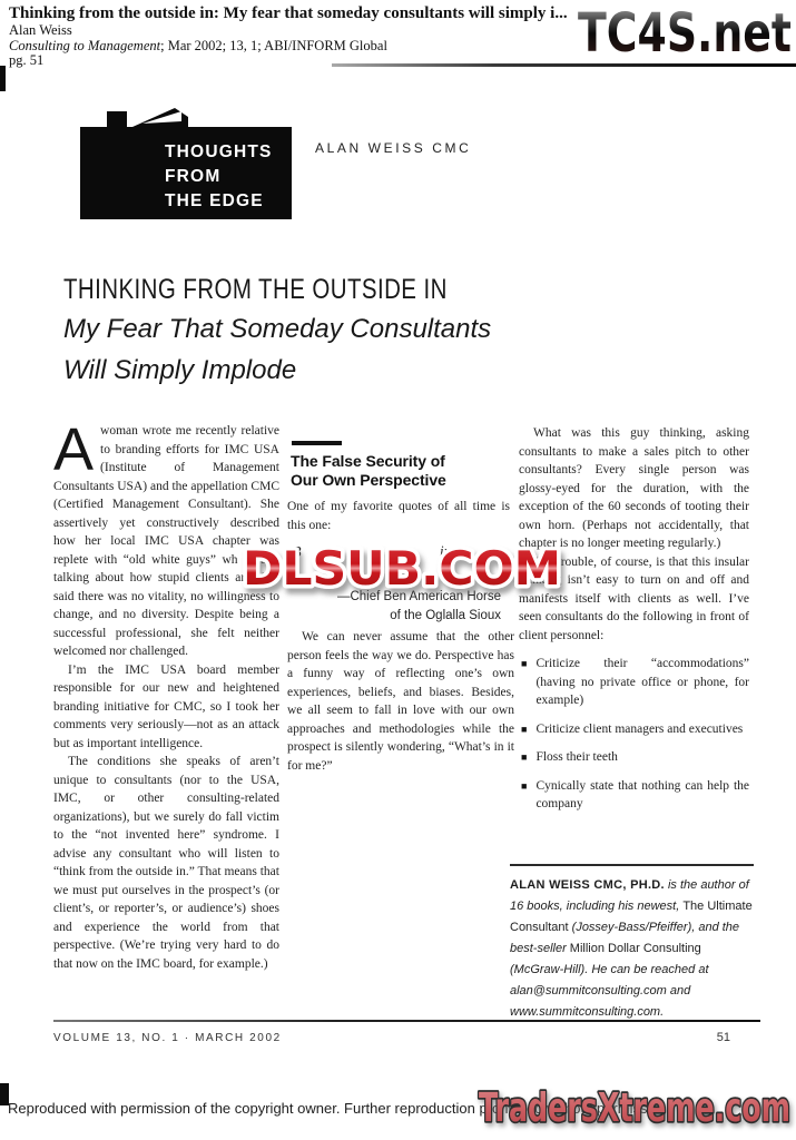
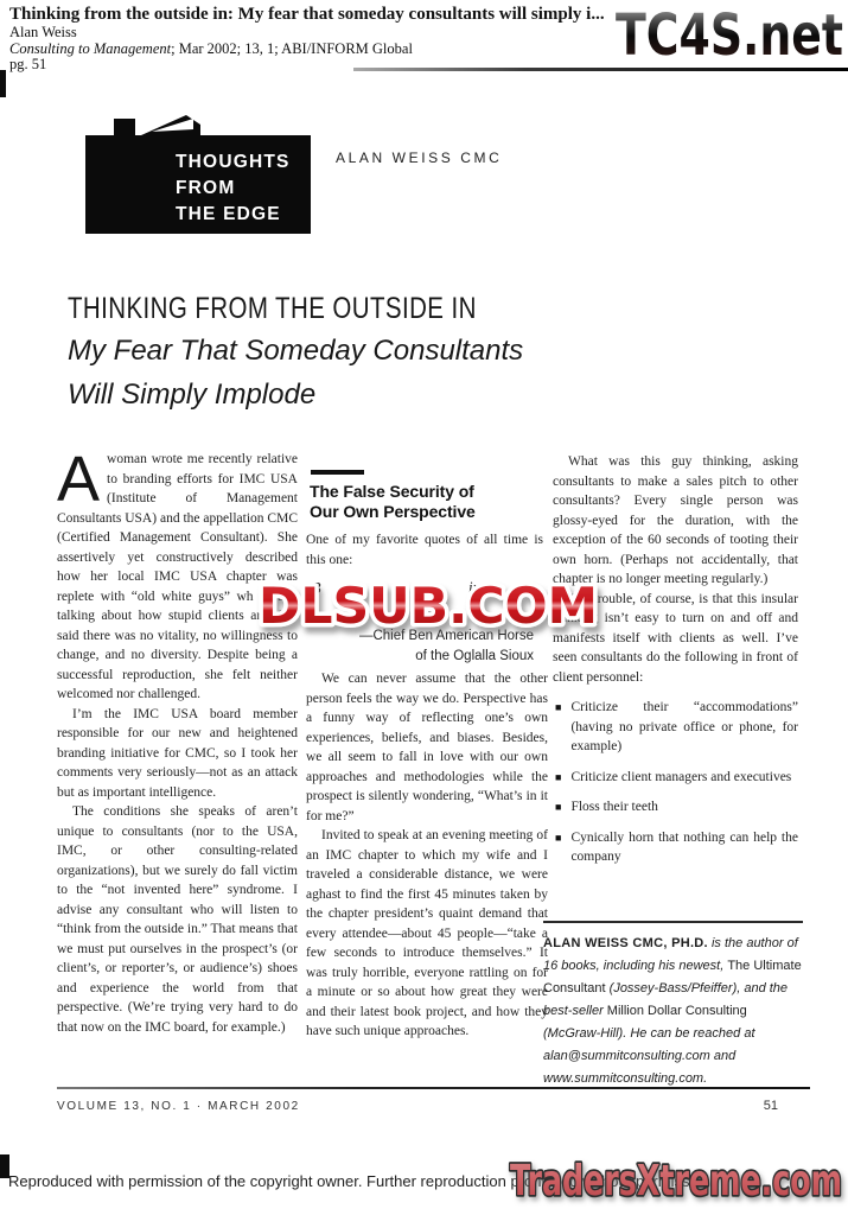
  Thinking from the outside in: My fear that someday consultants will simply i...
  Alan Weiss
  Consulting to Management; Mar 2002; 13, 1; ABI/INFORM Global
  pg. 51
  TC4S.net
  THOUGHTS
  FROM
  THE EDGE
  ALAN WEISS CMC
  THINKING FROM THE OUTSIDE IN
  My Fear That Someday Consultants
  Will Simply Implode
  A
- woman wrote me recently relative to branding efforts for IMC USA (Institute of Management Consultants USA) and the appellation CMC (Certified Management Consultant). She assertively yet constructively described how her local IMC USA chapter was replete with “old white guys” wh around talking about how stupid clients are. She said there was no vitality, no willingness to change, and no diversity. Despite being a successful professional, she felt neither welcomed nor challenged.
+ woman wrote me recently relative to branding efforts for IMC USA (Institute of Management Consultants USA) and the appellation CMC (Certified Management Consultant). She assertively yet constructively described how her local IMC USA chapter was replete with “old white guys” wh around talking about how stupid clients are. She said there was no vitality, no willingness to change, and no diversity. Despite being a successful reproduction, she felt neither welcomed nor challenged.
  I’m the IMC USA board member responsible for our new and heightened branding initiative for CMC, so I took her comments very seriously—not as an attack but as important intelligence.
  The conditions she speaks of aren’t unique to consultants (nor to the USA, IMC, or other consulting-related organizations), but we surely do fall victim to the “not invented here” syndrome. I advise any consultant who will listen to “think from the outside in.” That means that we must put ourselves in the prospect’s (or client’s, or reporter’s, or audience’s) shoes and experience the world from that perspective. (We’re trying very hard to do that now on the IMC board, for example.)
  The False Security of
  Our Own Perspective
  One of my favorite quotes of all time is this one:
  B
  ir
  —Chief Ben American Horse
  of the Oglalla Sioux
  We can never assume that the other person feels the way we do. Perspective has a funny way of reflecting one’s own experiences, beliefs, and biases. Besides, we all seem to fall in love with our own approaches and methodologies while the prospect is silently wondering, “What’s in it for me?”
+ Invited to speak at an evening meeting of an IMC chapter to which my wife and I traveled a considerable distance, we were aghast to find the first 45 minutes taken by the chapter president’s quaint demand that every attendee—about 45 people—“take a few seconds to introduce themselves.” It was truly horrible, everyone rattling on for a minute or so about how great they were and their latest book project, and how they have such unique approaches.
  What was this guy thinking, asking consultants to make a sales pitch to other consultants? Every single person was glossy-eyed for the duration, with the exception of the 60 seconds of tooting their own horn. (Perhaps not accidentally, that chapter is no longer meeting regularly.)
  The trouble, of course, is that this insular thinking isn’t easy to turn on and off and manifests itself with clients as well. I’ve seen consultants do the following in front of client personnel:
  ■
  Criticize their “accommodations” (having no private office or phone, for example)
  ■
  Criticize client managers and executives
  ■
  Floss their teeth
  ■
- Cynically state that nothing can help the company
+ Cynically horn that nothing can help the company
  ALAN WEISS CMC, PH.D. is the author of 16 books, including his newest, The Ultimate Consultant (Jossey-Bass/Pfeiffer), and the best-seller Million Dollar Consulting (McGraw-Hill). He can be reached at alan@summitconsulting.com and www.summitconsulting.com.
  VOLUME 13, NO. 1 · MARCH 2002
  51
  Reproduced with permission of the copyright owner. Further reproduction prohibited without permission.
  DLSUB.COM
  TradersXtreme.com
